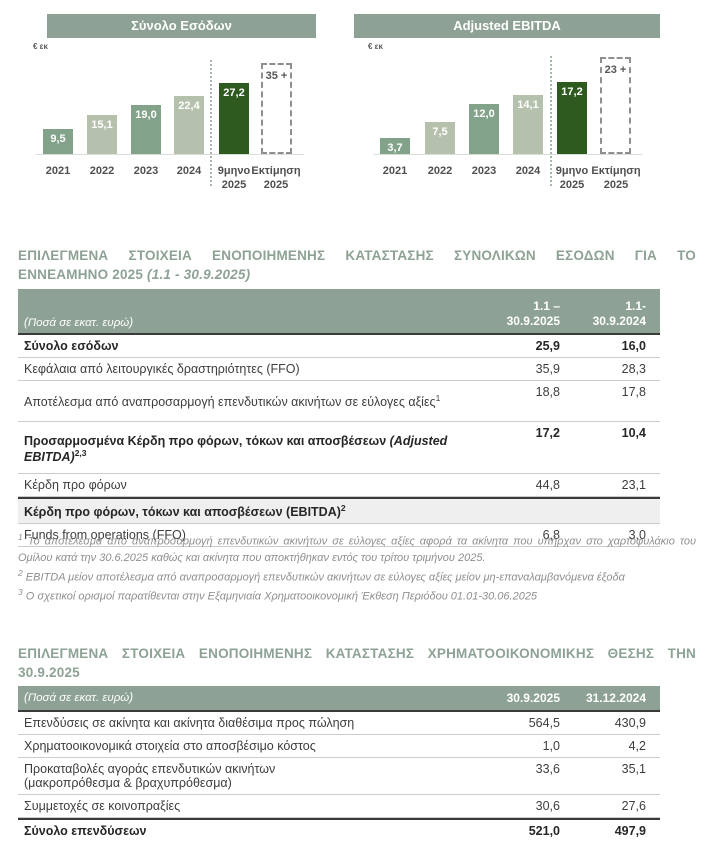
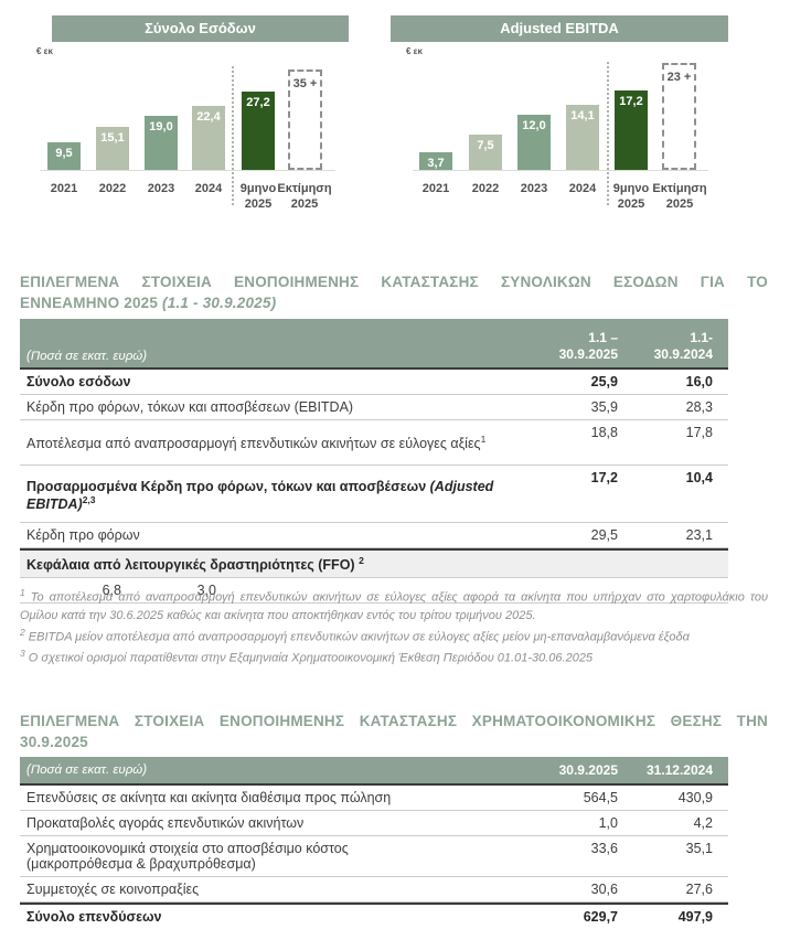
  Σύνολο Εσόδων
  Adjusted EBITDA
  € εκ
  € εκ
  9,5
  15,1
  19,0
  22,4
  27,2
  35 +
  2021
  2022
  2023
  2024
  9μηνο
  2025
  Εκτίμηση
  2025
  3,7
  7,5
  12,0
  14,1
  17,2
  23 +
  2021
  2022
  2023
  2024
  9μηνο
  2025
  Εκτίμηση
  2025
  ΕΠΙΛΕΓΜΕΝΑ ΣΤΟΙΧΕΙΑ ΕΝΟΠΟΙΗΜΕΝΗΣ ΚΑΤΑΣΤΑΣΗΣ ΣΥΝΟΛΙΚΩΝ ΕΣΟΔΩΝ ΓΙΑ ΤΟ
  ΕΝΝΕΑΜΗΝΟ 2025 (1.1 - 30.9.2025)
  (Ποσά σε εκατ. ευρώ)
  1.1 –
  30.9.2025
  1.1-
  30.9.2024
  Σύνολο εσόδων
  25,9
  16,0
- Κεφάλαια από λειτουργικές δραστηριότητες (FFO)
+ Κέρδη προ φόρων, τόκων και αποσβέσεων (EBITDA)
  35,9
  28,3
  Αποτέλεσμα από αναπροσαρμογή επενδυτικών ακινήτων σε εύλογες αξίες1
  18,8
  17,8
  Προσαρμοσμένα Κέρδη προ φόρων, τόκων και αποσβέσεων (Adjusted EBITDA)2,3
  17,2
  10,4
  Κέρδη προ φόρων
- 44,8
+ 29,5
  23,1
- Κέρδη προ φόρων, τόκων και αποσβέσεων (EBITDA)2
+ Κεφάλαια από λειτουργικές δραστηριότητες (FFO) 2
- Funds from operations (FFO)
  6,8
  3,0
  1 Το αποτέλεσμα από αναπροσαρμογή επενδυτικών ακινήτων σε εύλογες αξίες αφορά τα ακίνητα που υπήρχαν στο χαρτοφυλάκιο του Ομίλου κατά την 30.6.2025 καθώς και ακίνητα που αποκτήθηκαν εντός του τρίτου τριμήνου 2025.
  2 EBITDA μείον αποτέλεσμα από αναπροσαρμογή επενδυτικών ακινήτων σε εύλογες αξίες μείον μη-επαναλαμβανόμενα έξοδα
  3 Ο σχετικοί ορισμοί παρατίθενται στην Εξαμηνιαία Χρηματοοικονομική Έκθεση Περιόδου 01.01-30.06.2025
  ΕΠΙΛΕΓΜΕΝΑ ΣΤΟΙΧΕΙΑ ΕΝΟΠΟΙΗΜΕΝΗΣ ΚΑΤΑΣΤΑΣΗΣ ΧΡΗΜΑΤΟΟΙΚΟΝΟΜΙΚΗΣ ΘΕΣΗΣ ΤΗΝ
  30.9.2025
  (Ποσά σε εκατ. ευρώ)
  30.9.2025
  31.12.2024
  Επενδύσεις σε ακίνητα και ακίνητα διαθέσιμα προς πώληση
  564,5
  430,9
- Χρηματοοικονομικά στοιχεία στο αποσβέσιμο κόστος
+ Προκαταβολές αγοράς επενδυτικών ακινήτων
  1,0
  4,2
- Προκαταβολές αγοράς επενδυτικών ακινήτων
+ Χρηματοοικονομικά στοιχεία στο αποσβέσιμο κόστος
  (μακροπρόθεσμα & βραχυπρόθεσμα)
  33,6
  35,1
  Συμμετοχές σε κοινοπραξίες
  30,6
  27,6
  Σύνολο επενδύσεων
- 521,0
+ 629,7
  497,9
